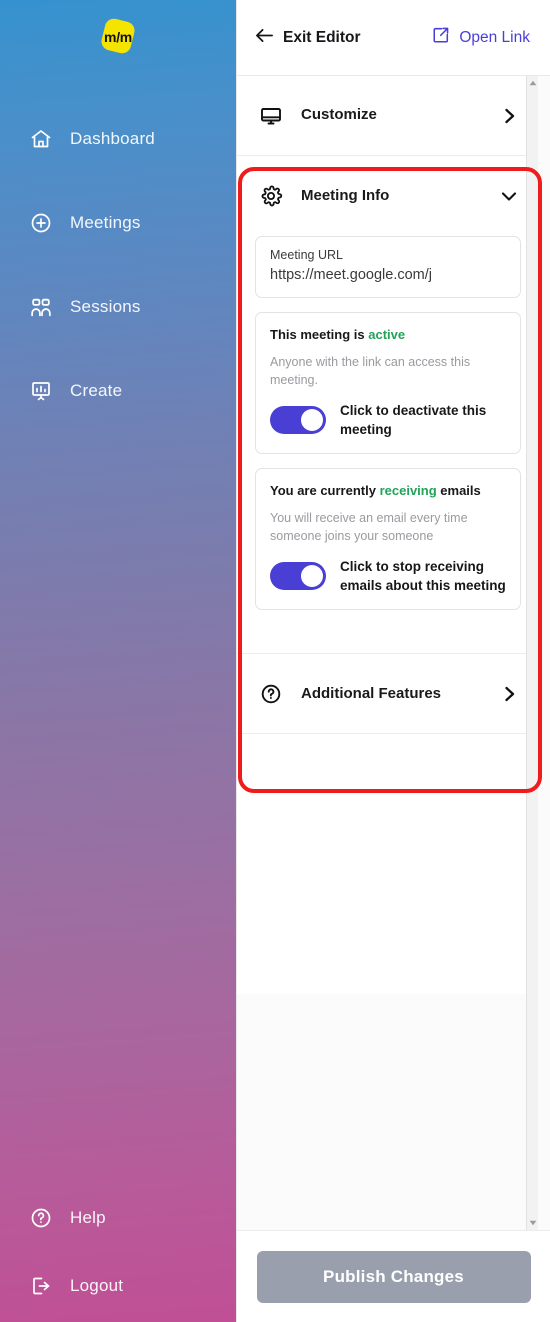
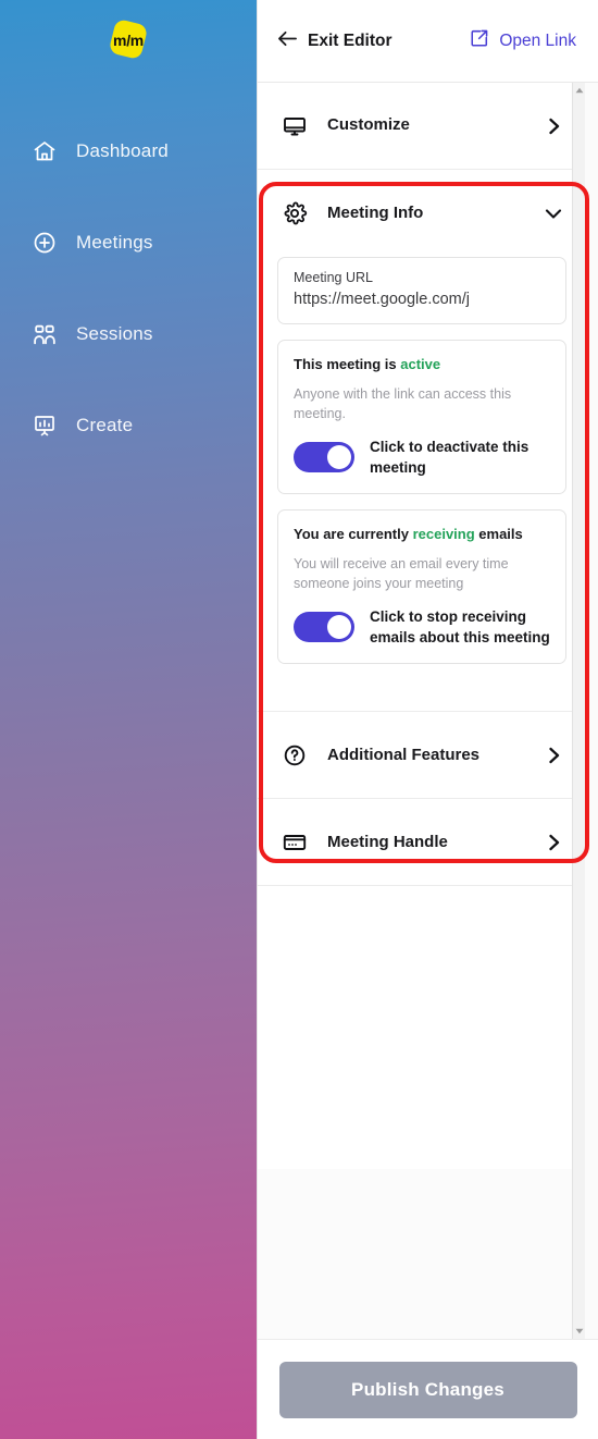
  m/m
  Dashboard
  Meetings
  Sessions
  Create
- Help
- Logout
  Exit Editor
  Open Link
  Customize
  Meeting Info
  Meeting URL
  https://meet.google.com/j
  This meeting is active
  Anyone with the link can access this meeting.
  Click to deactivate this meeting
  You are currently receiving emails
- You will receive an email every time someone joins your someone
+ You will receive an email every time someone joins your meeting
  Click to stop receiving emails about this meeting
  Additional Features
+ Meeting Handle
  Publish Changes
